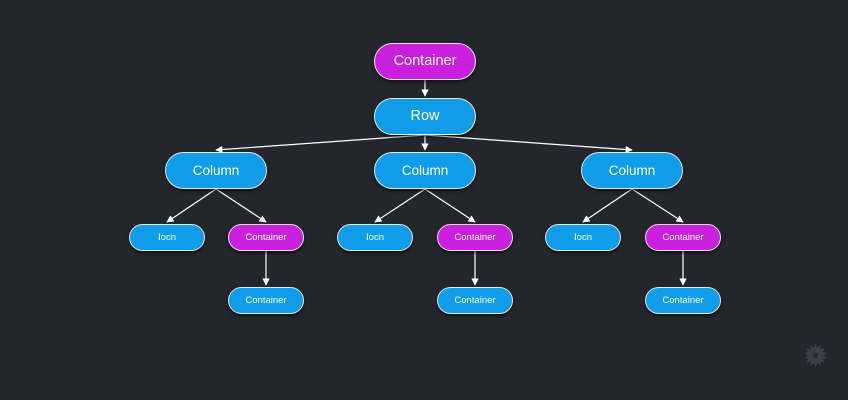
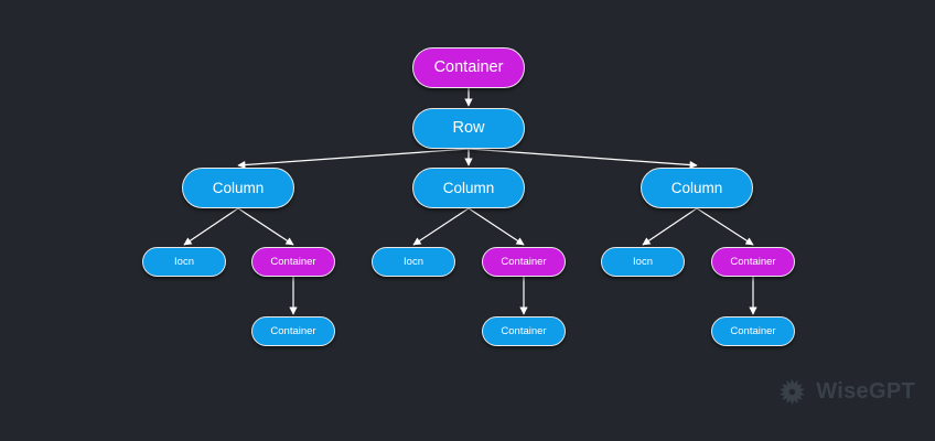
  Container
  Row
  Column
  Column
  Column
  Iocn
  Container
  Container
  Iocn
  Container
  Container
  Iocn
  Container
  Container
+ WiseGPT
